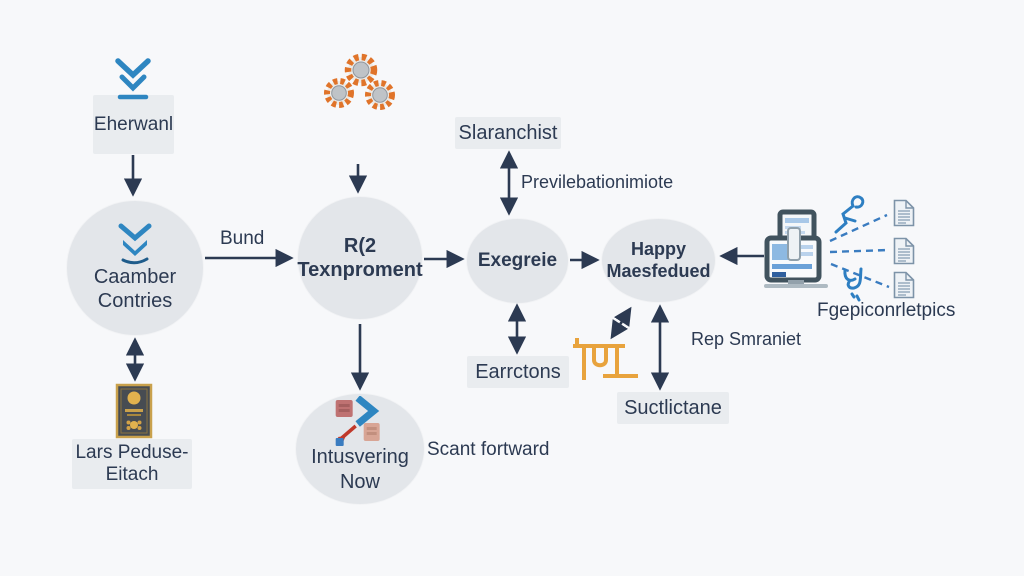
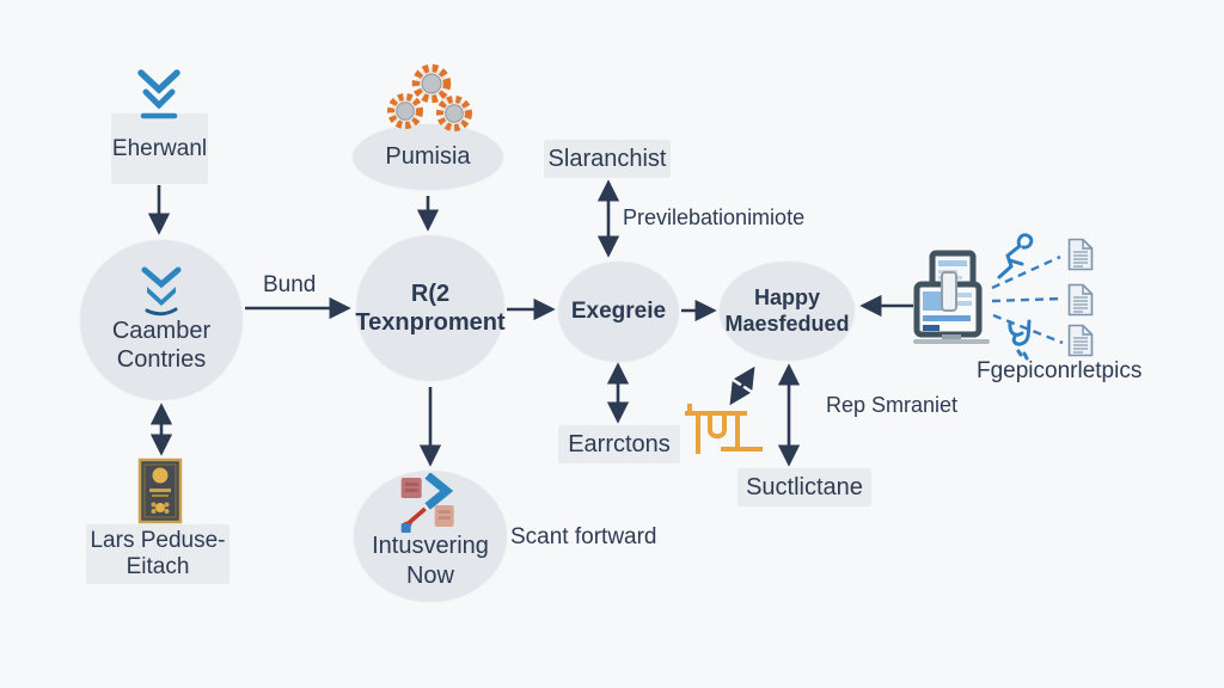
  Eherwanl
  Caamber
  Contries
+ Pumisia
  R(2
  Texnproment
  Slaranchist
  Exegreie
  Earrctons
  Happy
  Maesfedued
  Suctlictane
  Lars Peduse-
  Eitach
  Intusvering
  Now
  Bund
  Previlebationimiote
  Rep Smraniet
  Fgepiconrletpics
  Scant fortward
